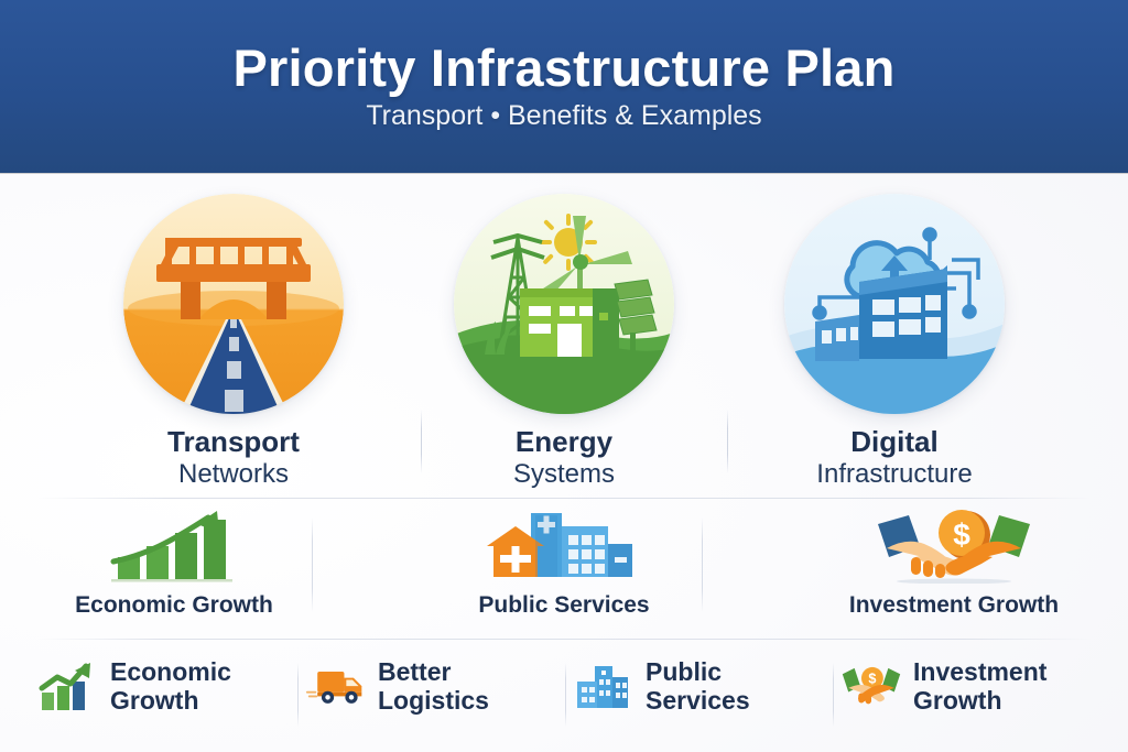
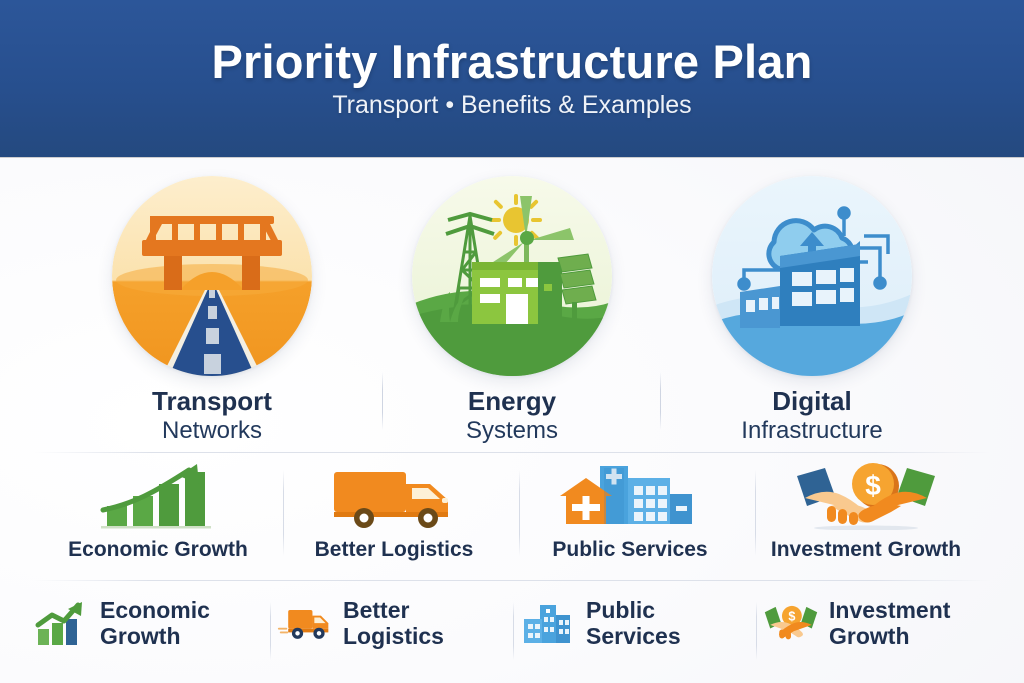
  Priority Infrastructure Plan
  Transport • Benefits & Examples
  Transport
  Networks
  Energy
  Systems
  Digital
  Infrastructure
  Economic Growth
+ Better Logistics
  Public Services
  $
  Investment Growth
  Economic
  Growth
  Better
  Logistics
  Public
  Services
  $
  Investment
  Growth
